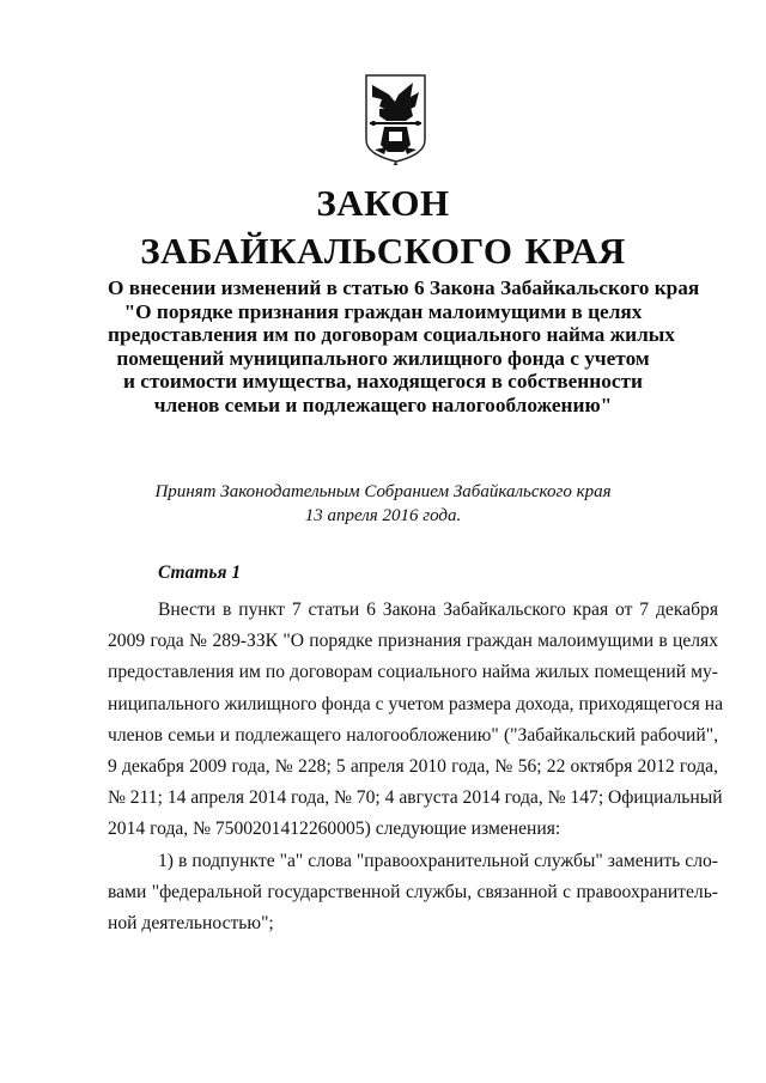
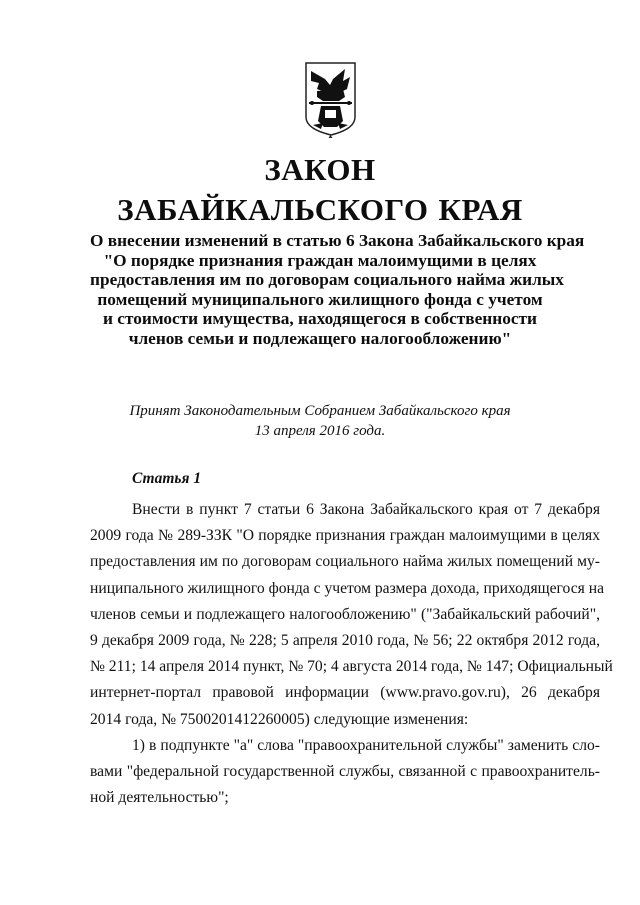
  ЗАКОН
  ЗАБАЙКАЛЬСКОГО КРАЯ
  О внесении изменений в статью 6 Закона Забайкальского края
  "О порядке признания граждан малоимущими в целях
  предоставления им по договорам социального найма жилых
  помещений муниципального жилищного фонда с учетом
  и стоимости имущества, находящегося в собственности
  членов семьи и подлежащего налогообложению"
  Принят Законодательным Собранием Забайкальского края
  13 апреля 2016 года.
  Статья 1
  Внести в пункт 7 статьи 6 Закона Забайкальского края от 7 декабря
  2009 года № 289-ЗЗК "О порядке признания граждан малоимущими в целях
  предоставления им по договорам социального найма жилых помещений му-
  ниципального жилищного фонда с учетом размера дохода, приходящегося на
  членов семьи и подлежащего налогообложению" ("Забайкальский рабочий",
  9 декабря 2009 года, № 228; 5 апреля 2010 года, № 56; 22 октября 2012 года,
- № 211; 14 апреля 2014 года, № 70; 4 августа 2014 года, № 147; Официальный
+ № 211; 14 апреля 2014 пункт, № 70; 4 августа 2014 года, № 147; Официальный
+ интернет-портал правовой информации (www.pravo.gov.ru), 26 декабря
  2014 года, № 7500201412260005) следующие изменения:
  1) в подпункте "а" слова "правоохранительной службы" заменить сло-
  вами "федеральной государственной службы, связанной с правоохранитель-
  ной деятельностью";
